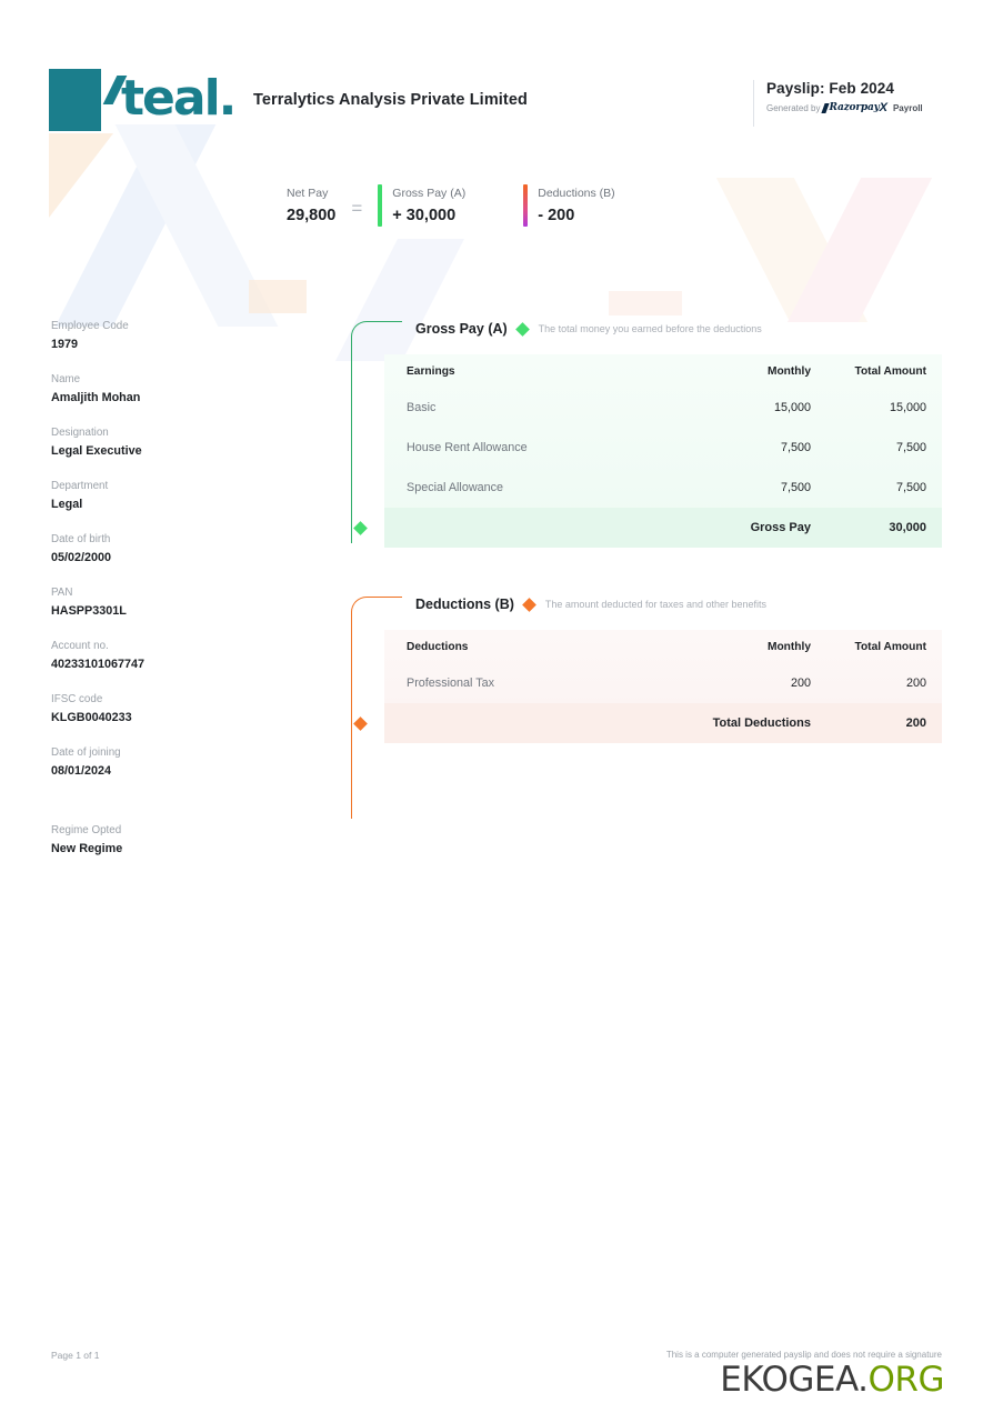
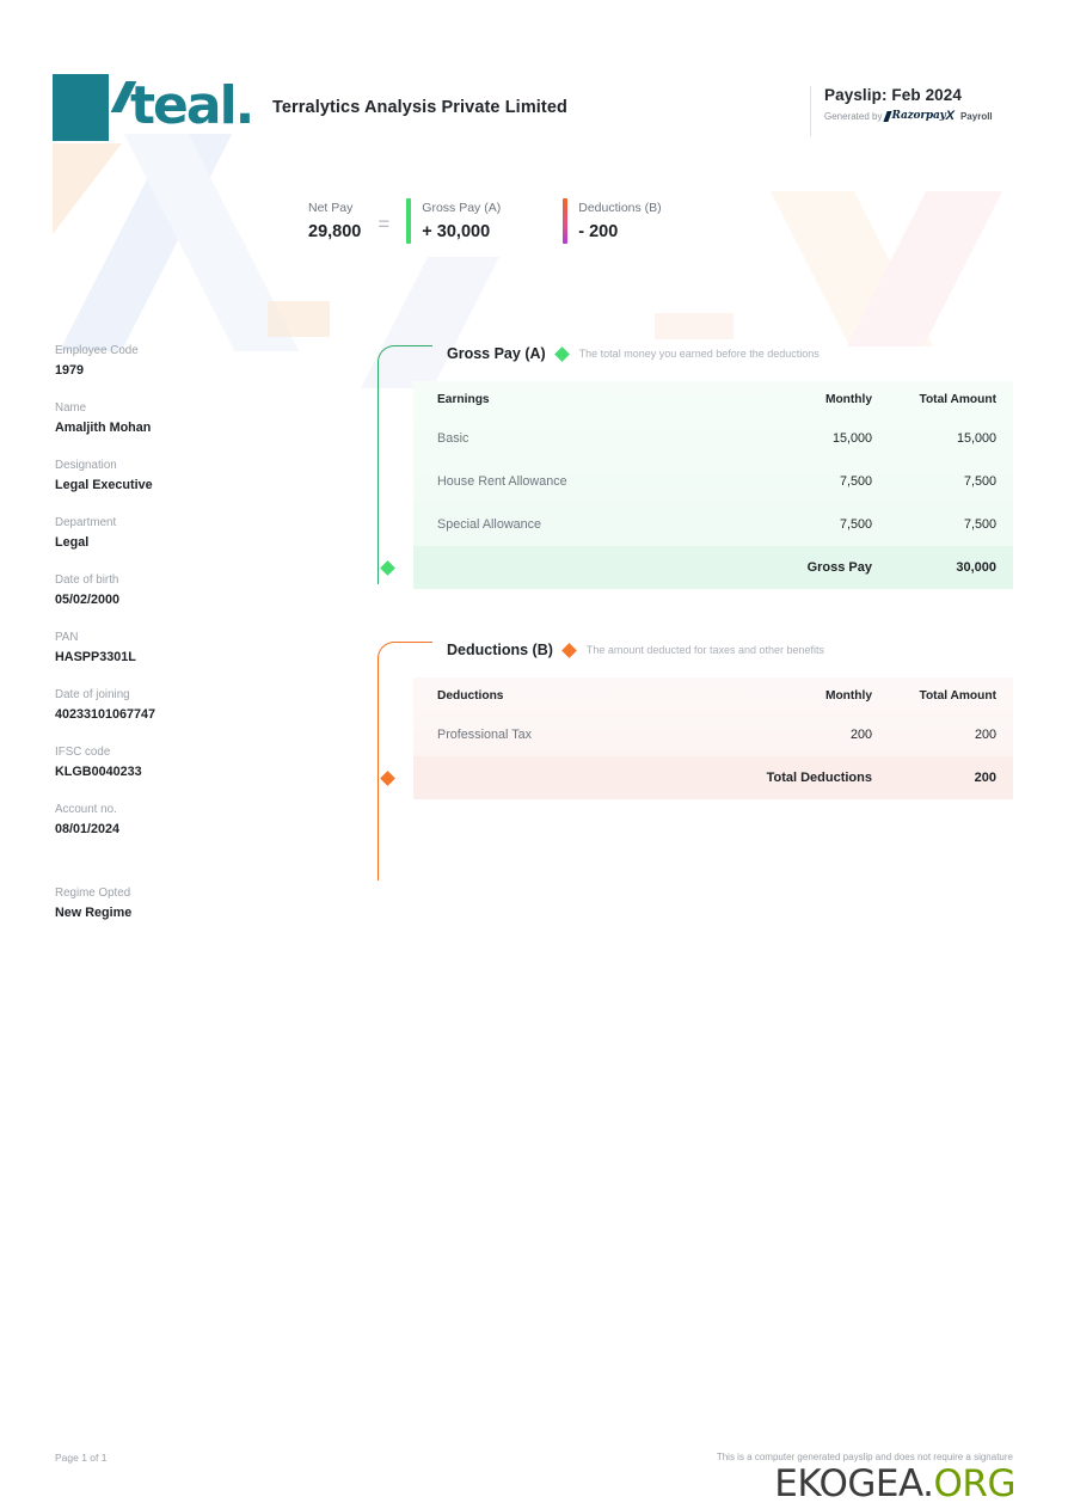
  teal.
  Terralytics Analysis Private Limited
  Payslip: Feb 2024
  Generated by
  Razorpay
  X
  Payroll
  Net Pay
  29,800
  =
  Gross Pay (A)
  + 30,000
  Deductions (B)
  - 200
  Employee Code
  1979
  Name
  Amaljith Mohan
  Designation
  Legal Executive
  Department
  Legal
  Date of birth
  05/02/2000
  PAN
  HASPP3301L
- Account no.
+ Date of joining
  40233101067747
  IFSC code
  KLGB0040233
- Date of joining
+ Account no.
  08/01/2024
  Regime Opted
  New Regime
  Gross Pay (A)
  The total money you earned before the deductions
  Earnings
  Monthly
  Total Amount
  Basic
  15,000
  15,000
  House Rent Allowance
  7,500
  7,500
  Special Allowance
  7,500
  7,500
  Gross Pay
  30,000
  Deductions (B)
  The amount deducted for taxes and other benefits
  Deductions
  Monthly
  Total Amount
  Professional Tax
  200
  200
  Total Deductions
  200
  Page 1 of 1
  This is a computer generated payslip and does not require a signature
  EKOGEA.ORG
